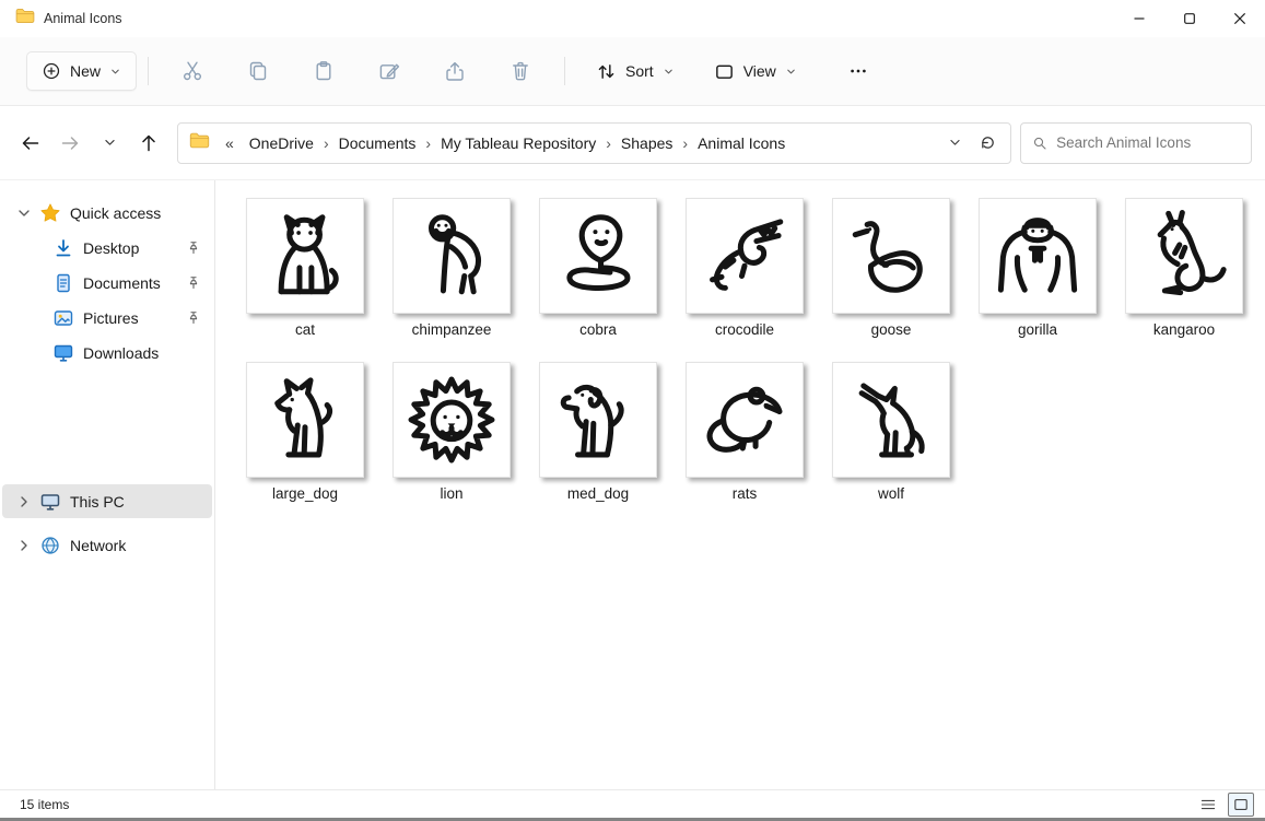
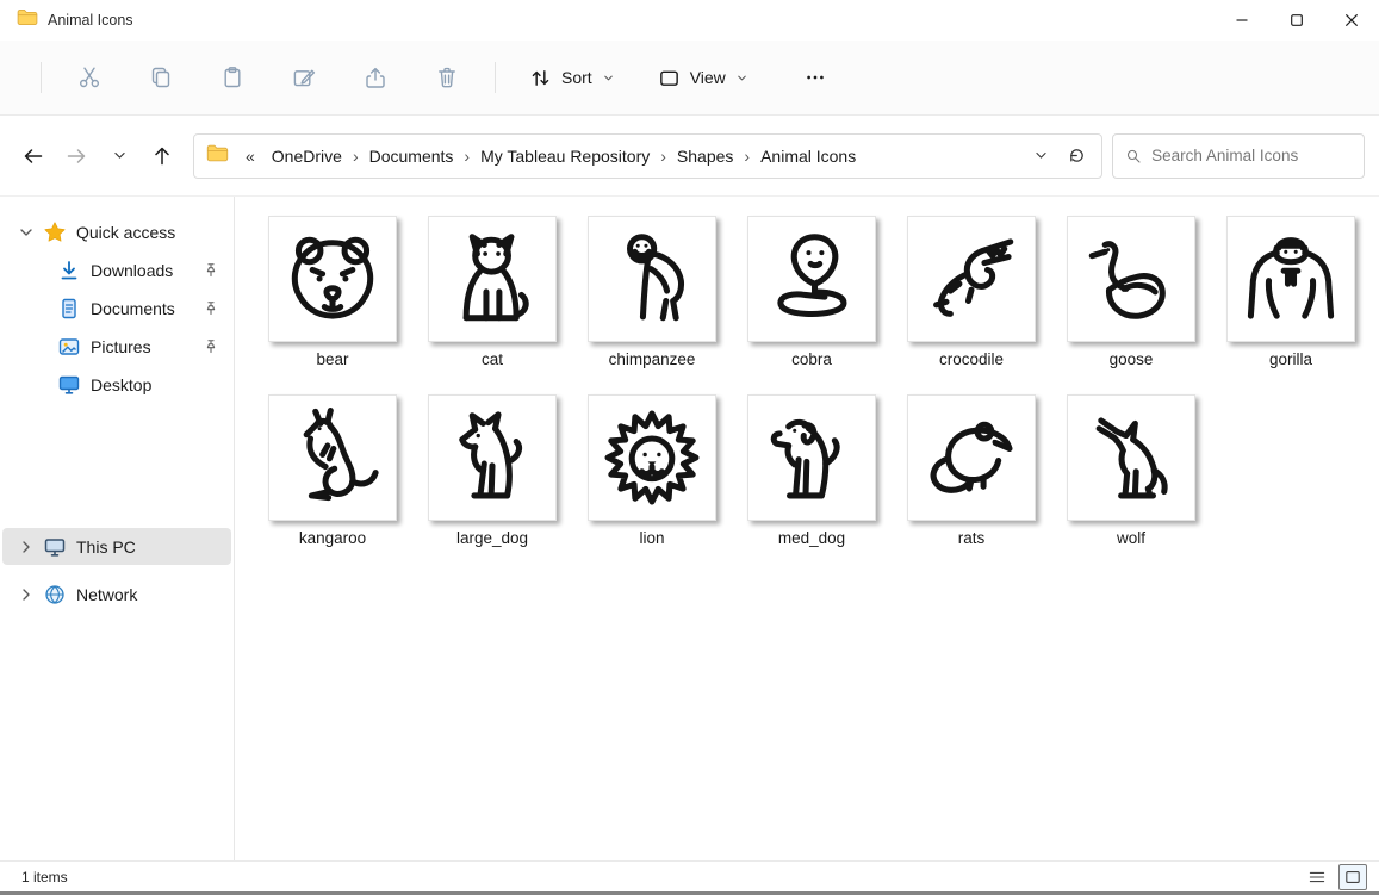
  Animal Icons
- New
  Sort
  View
  «
  OneDrive
  ›
  Documents
  ›
  My Tableau Repository
  ›
  Shapes
  ›
  Animal Icons
  Search Animal Icons
  Quick access
- Desktop
+ Downloads
  Documents
  Pictures
- Downloads
+ Desktop
  This PC
  Network
+ bear
  cat
  chimpanzee
  cobra
  crocodile
  goose
  gorilla
  kangaroo
  large_dog
  lion
  med_dog
  rats
  wolf
- 15 items
+ 1 items
